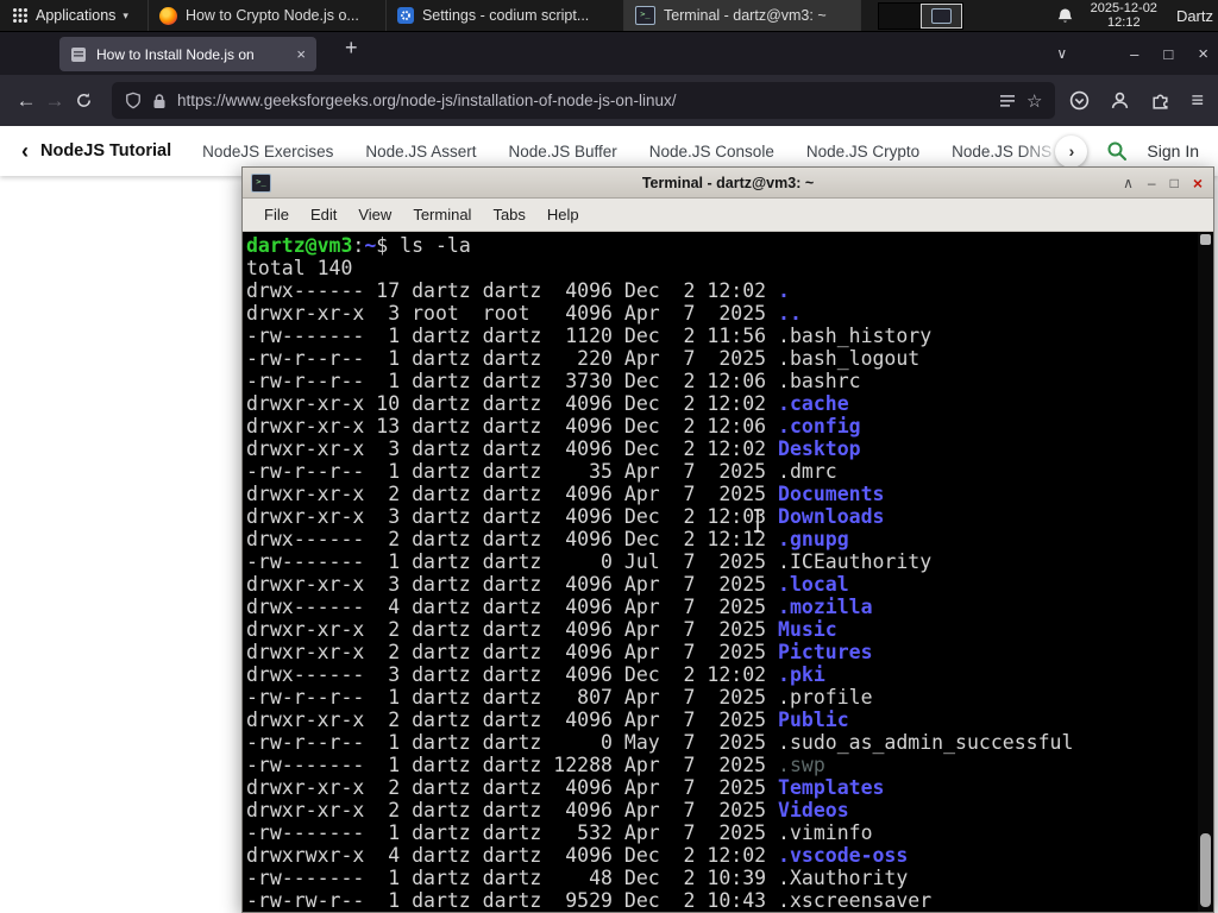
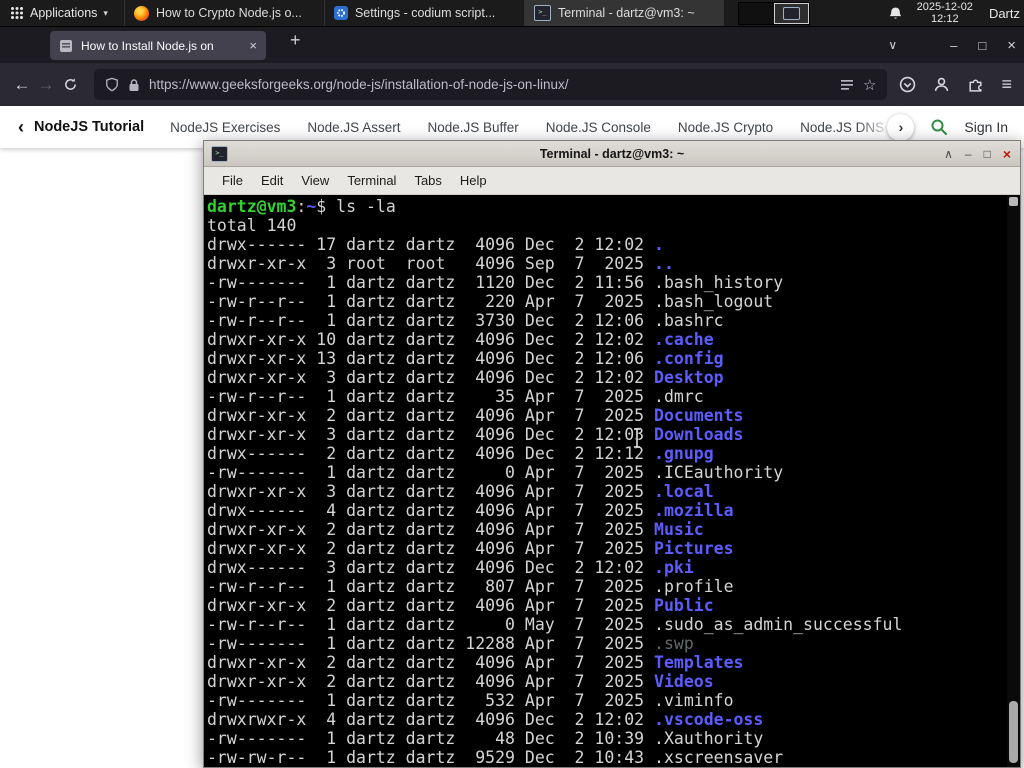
  Applications
  ▾
  How to Crypto Node.js o...
  Settings - codium script...
  >_
  Terminal - dartz@vm3: ~
  2025-12-02
  12:12
  Dartz
  How to Install Node.js on
  ×
  +
  ∨
  –
  □
  ×
  ←
  →
  https://www.geeksforgeeks.org/node-js/installation-of-node-js-on-linux/
  ☆
  ≡
  ‹
  NodeJS Tutorial
  NodeJS Exercises
  Node.JS Assert
  Node.JS Buffer
  Node.JS Console
  Node.JS Crypto
  Node.JS
  ›
  Sign In
  >_
  Terminal - dartz@vm3: ~
  ∧
  –
  □
  ×
  File
  Edit
  View
  Terminal
  Tabs
  Help
  dartz@vm3:~$ ls -la
  total 140
  drwx------ 17 dartz dartz 4096 Dec 2 12:02 .
- drwxr-xr-x 3 root root 4096 Apr 7 2025 ..
+ drwxr-xr-x 3 root root 4096 Sep 7 2025 ..
  -rw------- 1 dartz dartz 1120 Dec 2 11:56 .bash_history
  -rw-r--r-- 1 dartz dartz 220 Apr 7 2025 .bash_logout
  -rw-r--r-- 1 dartz dartz 3730 Dec 2 12:06 .bashrc
  drwxr-xr-x 10 dartz dartz 4096 Dec 2 12:02 .cache
  drwxr-xr-x 13 dartz dartz 4096 Dec 2 12:06 .config
  drwxr-xr-x 3 dartz dartz 4096 Dec 2 12:02 Desktop
  -rw-r--r-- 1 dartz dartz 35 Apr 7 2025 .dmrc
  drwxr-xr-x 2 dartz dartz 4096 Apr 7 2025 Documents
  drwxr-xr-x 3 dartz dartz 4096 Dec 2 12:03 Downloads
  drwx------ 2 dartz dartz 4096 Dec 2 12:12 .gnupg
- -rw------- 1 dartz dartz 0 Jul 7 2025 .ICEauthority
+ -rw------- 1 dartz dartz 0 Apr 7 2025 .ICEauthority
  drwxr-xr-x 3 dartz dartz 4096 Apr 7 2025 .local
  drwx------ 4 dartz dartz 4096 Apr 7 2025 .mozilla
  drwxr-xr-x 2 dartz dartz 4096 Apr 7 2025 Music
  drwxr-xr-x 2 dartz dartz 4096 Apr 7 2025 Pictures
  drwx------ 3 dartz dartz 4096 Dec 2 12:02 .pki
  -rw-r--r-- 1 dartz dartz 807 Apr 7 2025 .profile
  drwxr-xr-x 2 dartz dartz 4096 Apr 7 2025 Public
  -rw-r--r-- 1 dartz dartz 0 May 7 2025 .sudo_as_admin_successful
  -rw------- 1 dartz dartz 12288 Apr 7 2025 .swp
  drwxr-xr-x 2 dartz dartz 4096 Apr 7 2025 Templates
  drwxr-xr-x 2 dartz dartz 4096 Apr 7 2025 Videos
  -rw------- 1 dartz dartz 532 Apr 7 2025 .viminfo
  drwxrwxr-x 4 dartz dartz 4096 Dec 2 12:02 .vscode-oss
  -rw------- 1 dartz dartz 48 Dec 2 10:39 .Xauthority
  -rw-rw-r-- 1 dartz dartz 9529 Dec 2 10:43 .xscreensaver
